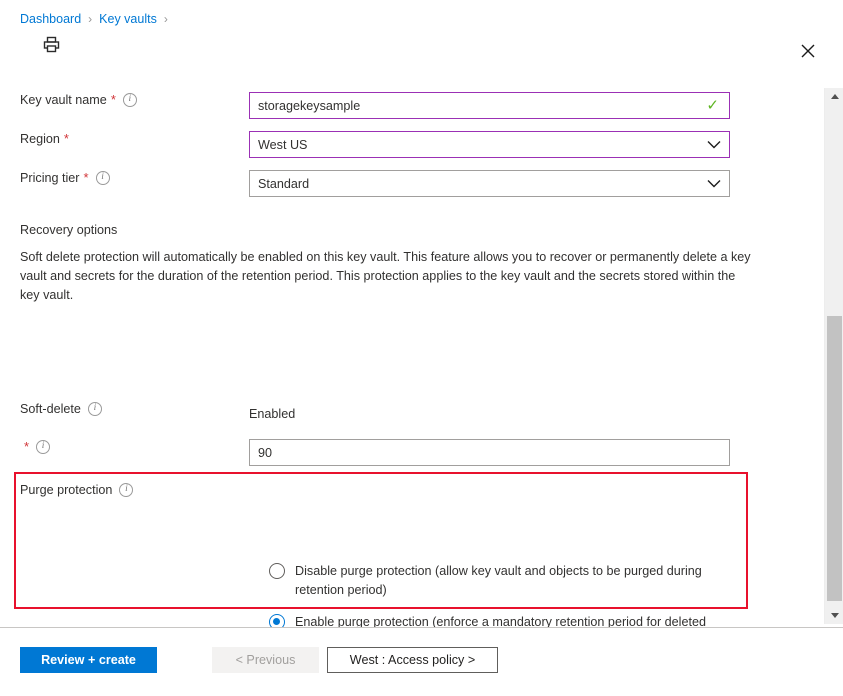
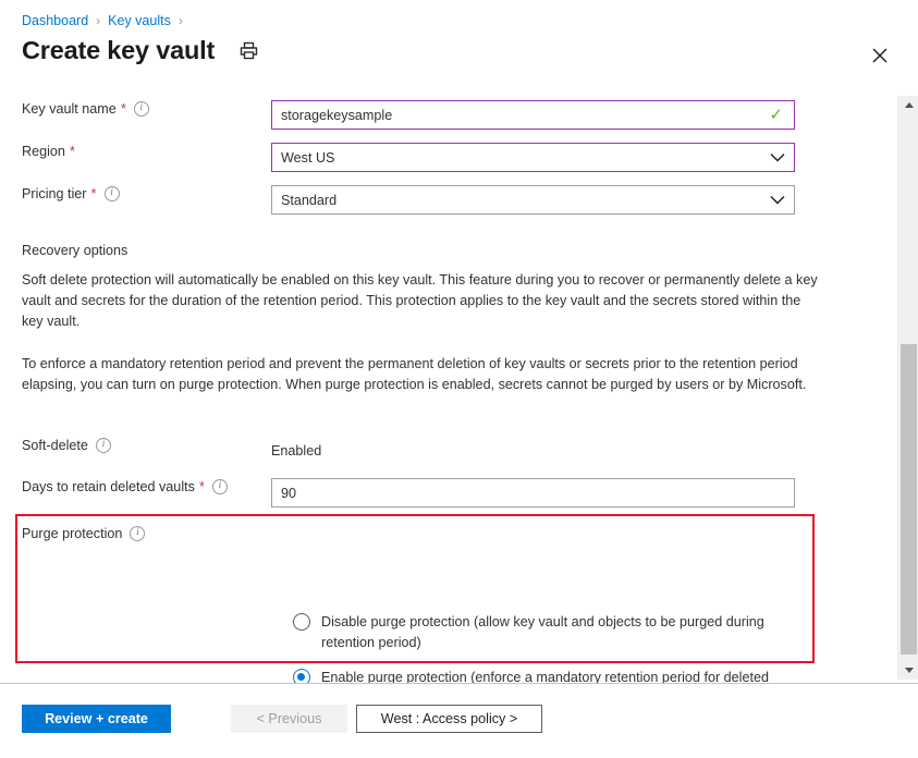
  Dashboard
  ›
  Key vaults
  ›
+ Create key vault
  Key vault name
  *
  i
  storagekeysample
  ✓
  Region
  *
  West US
  Pricing tier
  *
  i
  Standard
  Recovery options
- Soft delete protection will automatically be enabled on this key vault. This feature allows you to recover or permanently delete a key vault and secrets for the duration of the retention period. This protection applies to the key vault and the secrets stored within the key vault.
+ Soft delete protection will automatically be enabled on this key vault. This feature during you to recover or permanently delete a key vault and secrets for the duration of the retention period. This protection applies to the key vault and the secrets stored within the key vault.
+ To enforce a mandatory retention period and prevent the permanent deletion of key vaults or secrets prior to the retention period elapsing, you can turn on purge protection. When purge protection is enabled, secrets cannot be purged by users or by Microsoft.
  Soft-delete
  i
  Enabled
+ Days to retain deleted vaults
  *
  i
  90
  Purge protection
  i
  Disable purge protection (allow key vault and objects to be purged during retention period)
  Enable purge protection (enforce a mandatory retention period for deleted
  Review + create
  < Previous
  West : Access policy >
